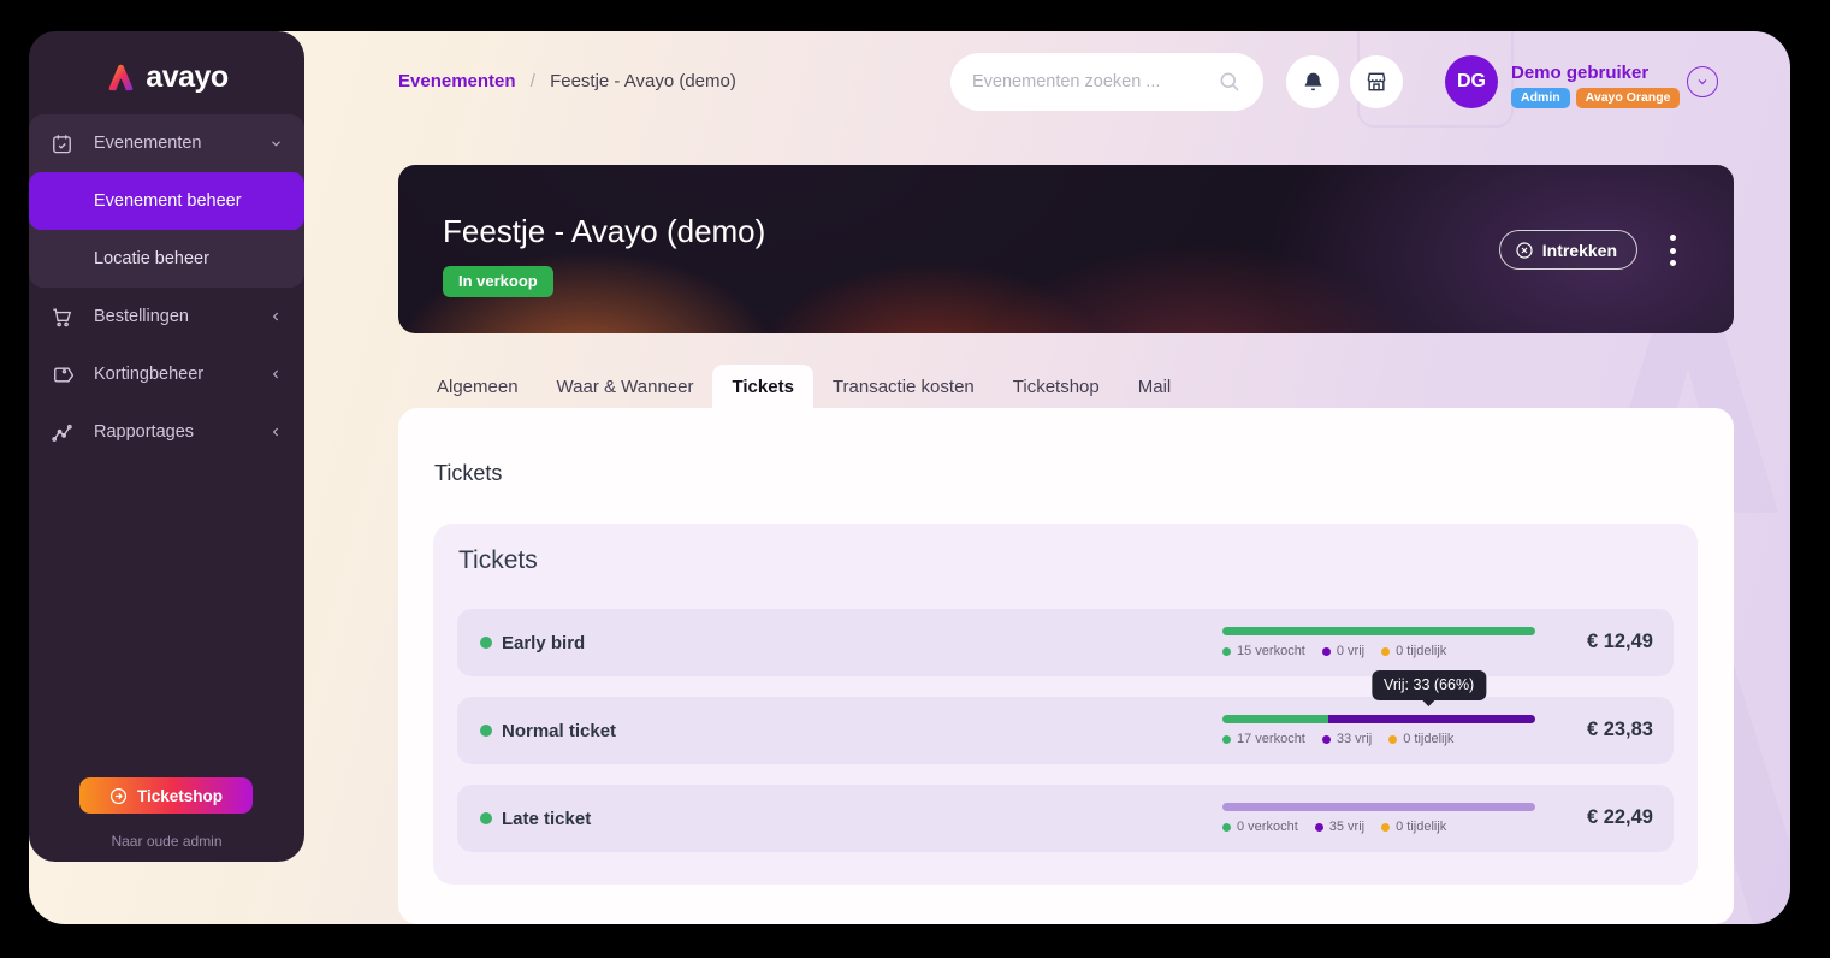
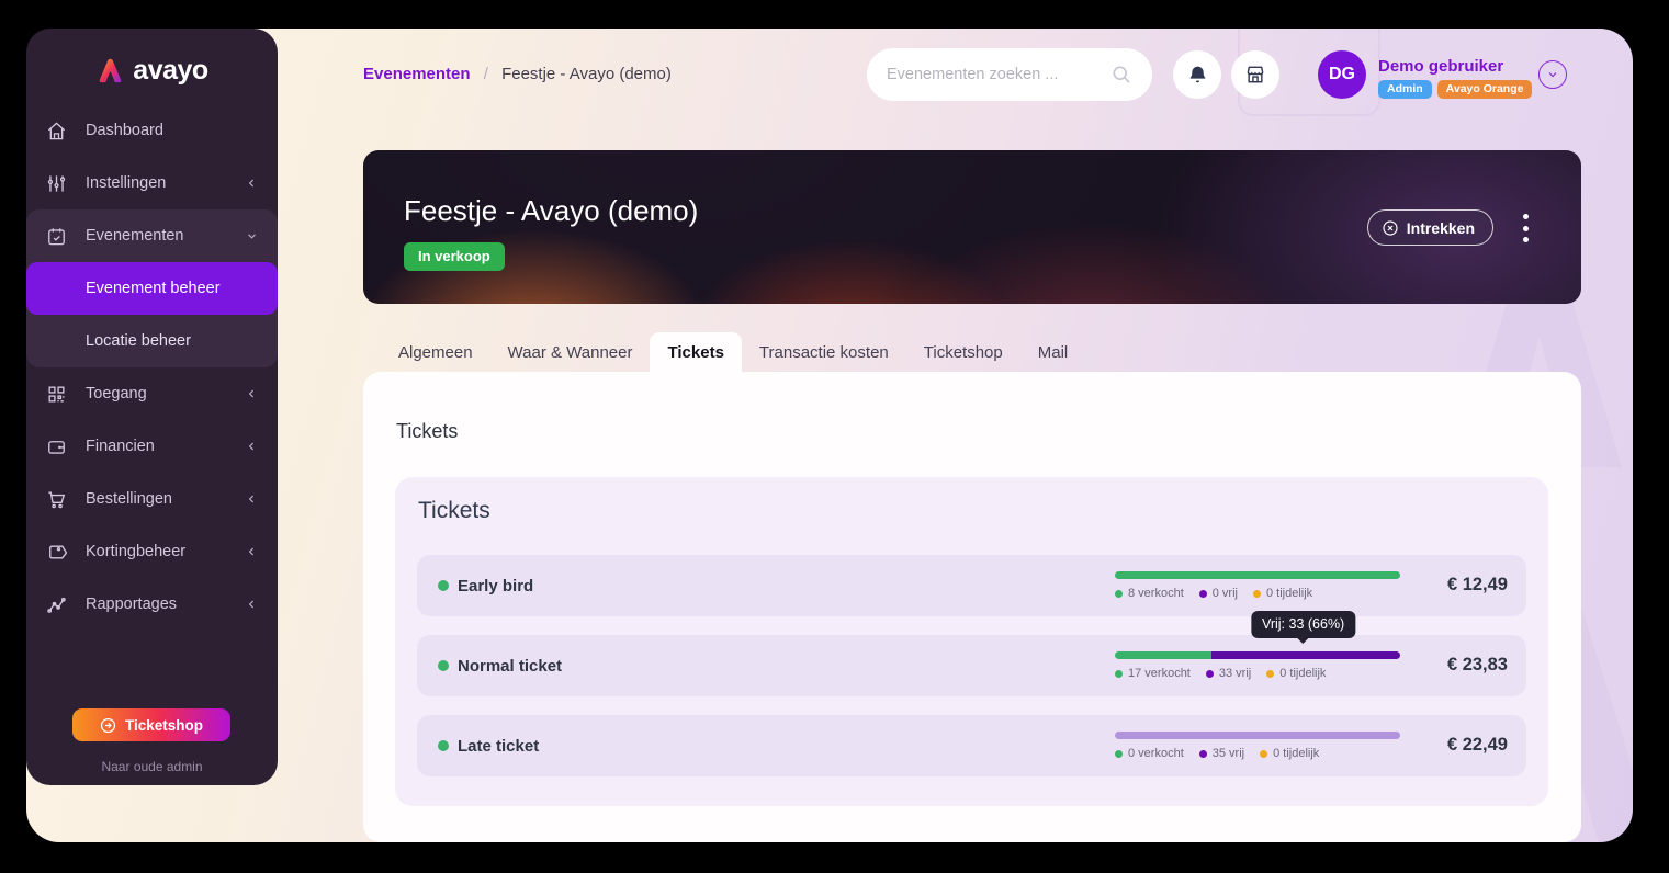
  avayo
+ Dashboard
+ Instellingen
  Evenementen
  Evenement beheer
  Locatie beheer
+ Toegang
+ Financien
  Bestellingen
  Kortingbeheer
  Rapportages
  Ticketshop
  Naar oude admin
  Evenementen / Feestje - Avayo (demo)
  Evenementen zoeken ...
  DG
  Demo gebruiker
  Admin
  Avayo Orange
  Feestje - Avayo (demo)
  In verkoop
  Intrekken
  Algemeen
  Waar & Wanneer
  Tickets
  Transactie kosten
  Ticketshop
  Mail
  Tickets
  Tickets
  Early bird
- 15 verkocht
+ 8 verkocht
  0 vrij
  0 tijdelijk
  € 12,49
  Normal ticket
  17 verkocht
  33 vrij
  0 tijdelijk
  Vrij: 33 (66%)
  € 23,83
  Late ticket
  0 verkocht
  35 vrij
  0 tijdelijk
  € 22,49
